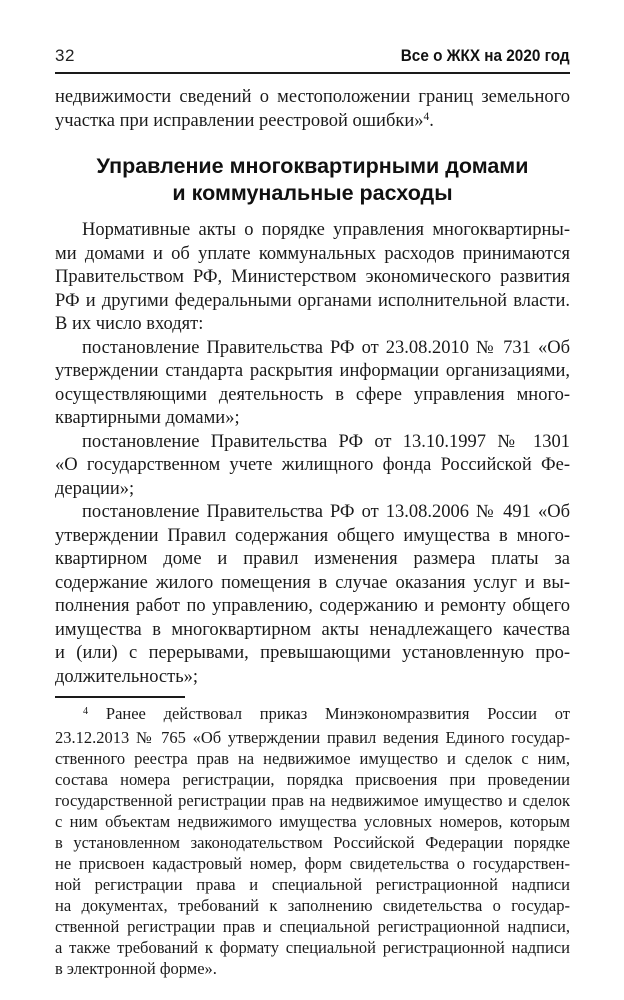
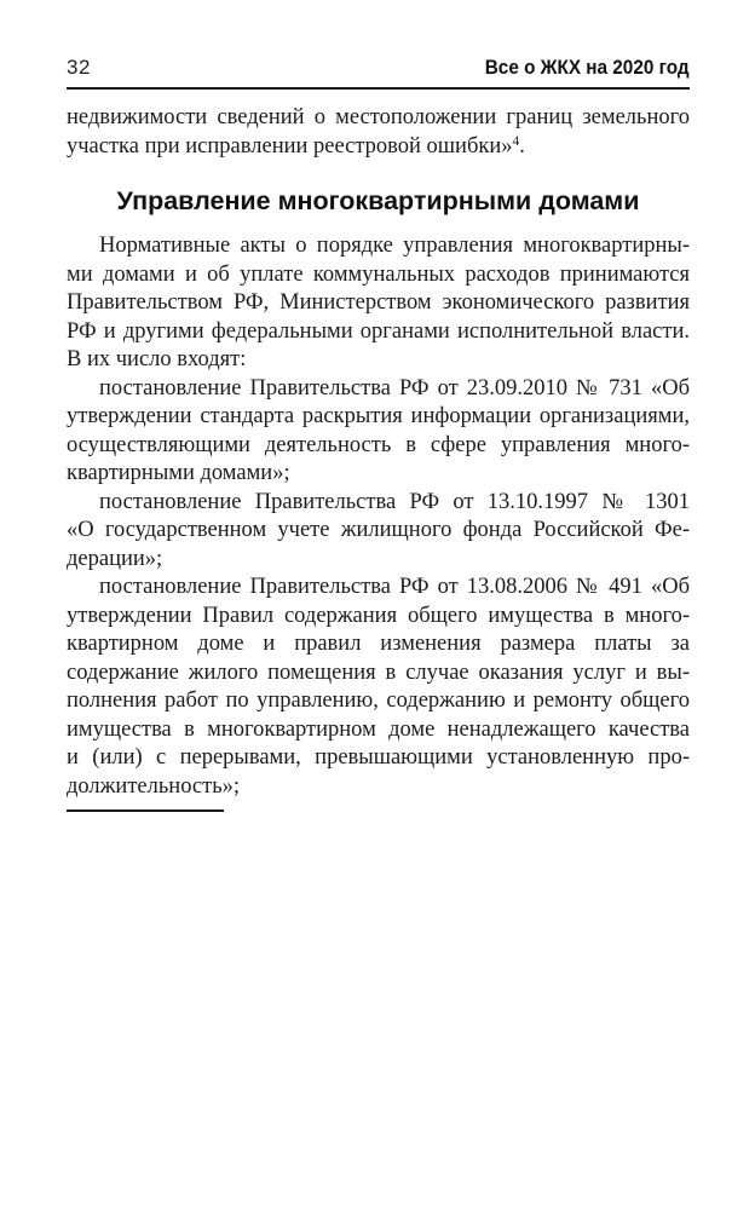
  32
  Все о ЖКХ на 2020 год
  недвижимости сведений о местоположении границ земельного
  участка при исправлении реестровой ошибки»4.
  Управление многоквартирными домами
- и коммунальные расходы
  Нормативные акты о порядке управления многоквартирны-
  ми домами и об уплате коммунальных расходов принимаются
  Правительством РФ, Министерством экономического развития
  РФ и другими федеральными органами исполнительной власти.
  В их число входят:
- постановление Правительства РФ от 23.08.2010 № 731 «Об
+ постановление Правительства РФ от 23.09.2010 № 731 «Об
  утверждении стандарта раскрытия информации организациями,
  осуществляющими деятельность в сфере управления много-
  квартирными домами»;
  постановление Правительства РФ от 13.10.1997 № 1301
  «О государственном учете жилищного фонда Российской Фе-
  дерации»;
  постановление Правительства РФ от 13.08.2006 № 491 «Об
  утверждении Правил содержания общего имущества в много-
  квартирном доме и правил изменения размера платы за
  содержание жилого помещения в случае оказания услуг и вы-
  полнения работ по управлению, содержанию и ремонту общего
- имущества в многоквартирном акты ненадлежащего качества
+ имущества в многоквартирном доме ненадлежащего качества
  и (или) с перерывами, превышающими установленную про-
  должительность»;
- 4 Ранее действовал приказ Минэкономразвития России от
- 23.12.2013 № 765 «Об утверждении правил ведения Единого государ-
- ственного реестра прав на недвижимое имущество и сделок с ним,
- состава номера регистрации, порядка присвоения при проведении
- государственной регистрации прав на недвижимое имущество и сделок
- с ним объектам недвижимого имущества условных номеров, которым
- в установленном законодательством Российской Федерации порядке
- не присвоен кадастровый номер, форм свидетельства о государствен-
- ной регистрации права и специальной регистрационной надписи
- на документах, требований к заполнению свидетельства о государ-
- ственной регистрации прав и специальной регистрационной надписи,
- а также требований к формату специальной регистрационной надписи
- в электронной форме».
